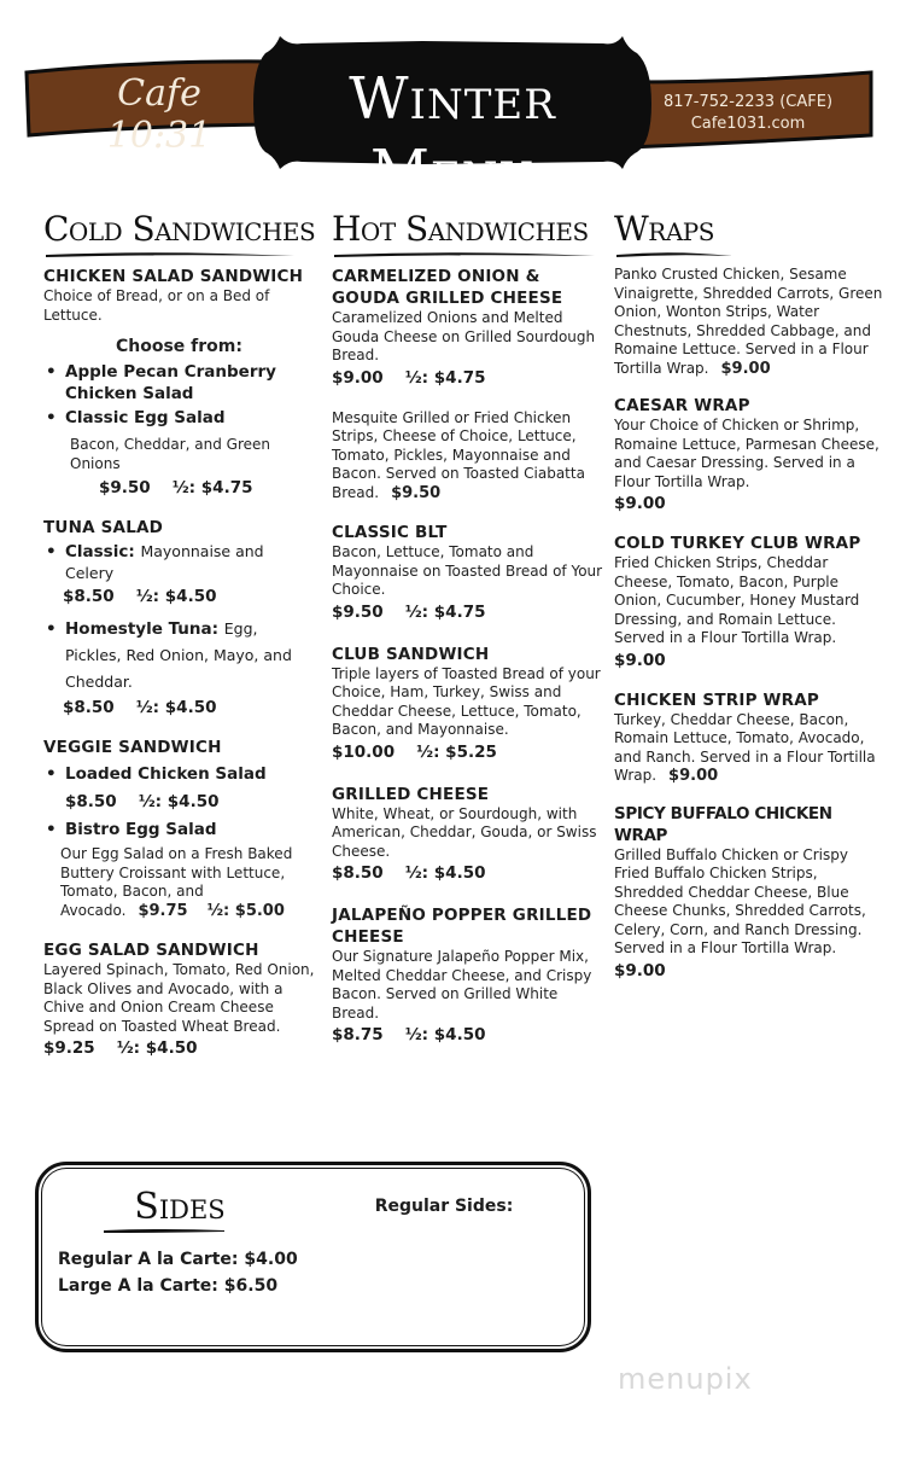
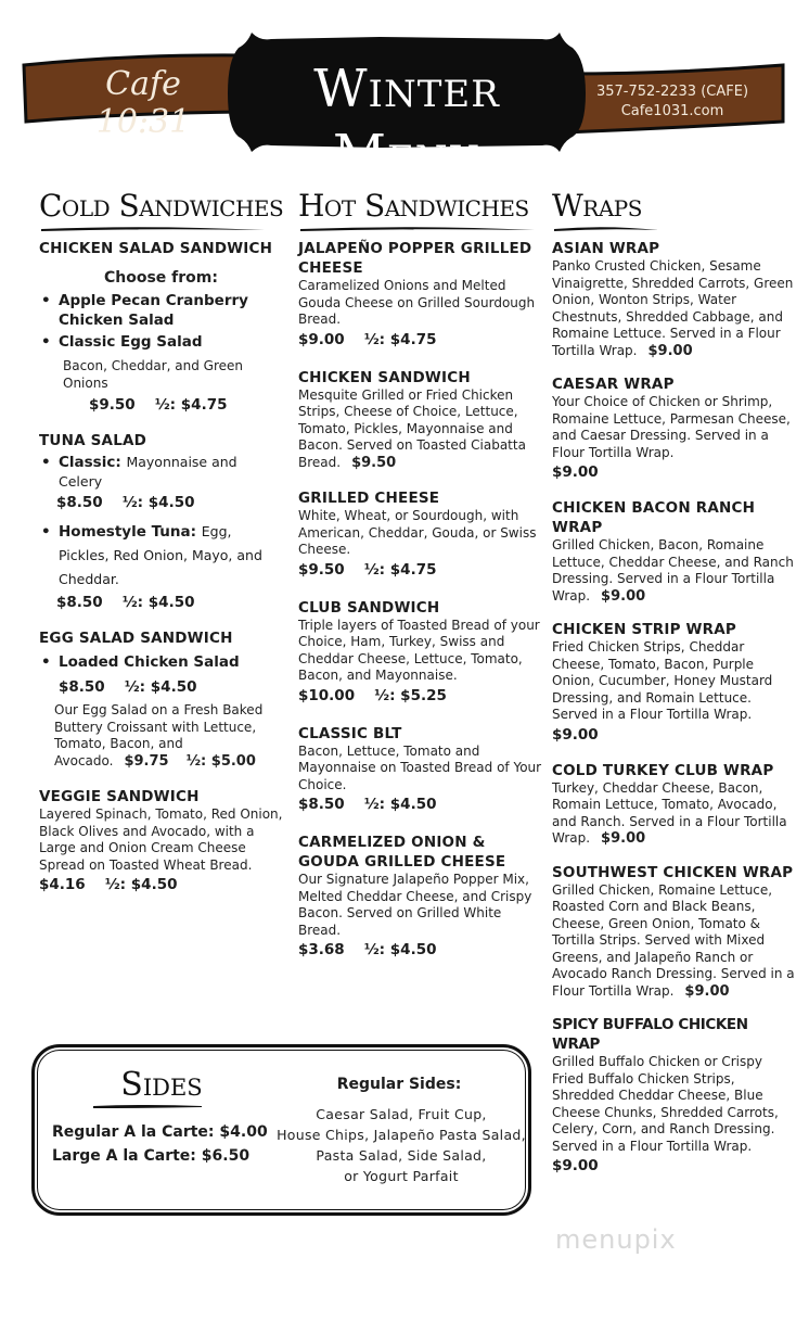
  Cafe 10:31
  Winter Menu
- 817-752-2233 (CAFE)
+ 357-752-2233 (CAFE)
  Cafe1031.com
  Cold Sandwiches
  CHICKEN SALAD SANDWICH
- Choice of Bread, or on a Bed of Lettuce.
  Choose from:
  Apple Pecan Cranberry Chicken Salad
  Classic Egg Salad
  Bacon, Cheddar, and Green Onions
  $9.50 ½: $4.75
  TUNA SALAD
  Classic: Mayonnaise and Celery
  $8.50 ½: $4.50
  Homestyle Tuna: Egg, Pickles, Red Onion, Mayo, and Cheddar.
  $8.50 ½: $4.50
- VEGGIE SANDWICH
+ EGG SALAD SANDWICH
  Loaded Chicken Salad
  $8.50 ½: $4.50
- Bistro Egg Salad
  Our Egg Salad on a Fresh Baked Buttery Croissant with Lettuce, Tomato, Bacon, and Avocado. $9.75 ½: $5.00
- EGG SALAD SANDWICH
+ VEGGIE SANDWICH
- Layered Spinach, Tomato, Red Onion, Black Olives and Avocado, with a Chive and Onion Cream Cheese Spread on Toasted Wheat Bread.
+ Layered Spinach, Tomato, Red Onion, Black Olives and Avocado, with a Large and Onion Cream Cheese Spread on Toasted Wheat Bread.
- $9.25 ½: $4.50
+ $4.16 ½: $4.50
  Hot Sandwiches
- CARMELIZED ONION & GOUDA GRILLED CHEESE
+ JALAPEÑO POPPER GRILLED CHEESE
  Caramelized Onions and Melted Gouda Cheese on Grilled Sourdough Bread.
  $9.00 ½: $4.75
+ CHICKEN SANDWICH
  Mesquite Grilled or Fried Chicken Strips, Cheese of Choice, Lettuce, Tomato, Pickles, Mayonnaise and Bacon. Served on Toasted Ciabatta Bread. $9.50
- CLASSIC BLT
+ GRILLED CHEESE
- Bacon, Lettuce, Tomato and Mayonnaise on Toasted Bread of Your Choice.
+ White, Wheat, or Sourdough, with American, Cheddar, Gouda, or Swiss Cheese.
  $9.50 ½: $4.75
  CLUB SANDWICH
  Triple layers of Toasted Bread of your Choice, Ham, Turkey, Swiss and Cheddar Cheese, Lettuce, Tomato, Bacon, and Mayonnaise.
  $10.00 ½: $5.25
- GRILLED CHEESE
+ CLASSIC BLT
- White, Wheat, or Sourdough, with American, Cheddar, Gouda, or Swiss Cheese.
+ Bacon, Lettuce, Tomato and Mayonnaise on Toasted Bread of Your Choice.
  $8.50 ½: $4.50
- JALAPEÑO POPPER GRILLED CHEESE
+ CARMELIZED ONION & GOUDA GRILLED CHEESE
  Our Signature Jalapeño Popper Mix, Melted Cheddar Cheese, and Crispy Bacon. Served on Grilled White Bread.
- $8.75 ½: $4.50
+ $3.68 ½: $4.50
  Wraps
+ ASIAN WRAP
  Panko Crusted Chicken, Sesame Vinaigrette, Shredded Carrots, Green Onion, Wonton Strips, Water Chestnuts, Shredded Cabbage, and Romaine Lettuce. Served in a Flour Tortilla Wrap. $9.00
  CAESAR WRAP
  Your Choice of Chicken or Shrimp, Romaine Lettuce, Parmesan Cheese, and Caesar Dressing. Served in a Flour Tortilla Wrap.
  $9.00
+ CHICKEN BACON RANCH WRAP
+ Grilled Chicken, Bacon, Romaine Lettuce, Cheddar Cheese, and Ranch Dressing. Served in a Flour Tortilla Wrap. $9.00
- COLD TURKEY CLUB WRAP
+ CHICKEN STRIP WRAP
  Fried Chicken Strips, Cheddar Cheese, Tomato, Bacon, Purple Onion, Cucumber, Honey Mustard Dressing, and Romain Lettuce. Served in a Flour Tortilla Wrap.
  $9.00
- CHICKEN STRIP WRAP
+ COLD TURKEY CLUB WRAP
  Turkey, Cheddar Cheese, Bacon, Romain Lettuce, Tomato, Avocado, and Ranch. Served in a Flour Tortilla Wrap. $9.00
+ SOUTHWEST CHICKEN WRAP
+ Grilled Chicken, Romaine Lettuce, Roasted Corn and Black Beans, Cheese, Green Onion, Tomato & Tortilla Strips. Served with Mixed Greens, and Jalapeño Ranch or Avocado Ranch Dressing. Served in a Flour Tortilla Wrap. $9.00
  SPICY BUFFALO CHICKEN WRAP
  Grilled Buffalo Chicken or Crispy Fried Buffalo Chicken Strips, Shredded Cheddar Cheese, Blue Cheese Chunks, Shredded Carrots, Celery, Corn, and Ranch Dressing. Served in a Flour Tortilla Wrap.
  $9.00
  Sides
  Regular A la Carte: $4.00
  Large A la Carte: $6.50
  Regular Sides:
+ Caesar Salad, Fruit Cup,
+ House Chips, Jalapeño Pasta Salad,
+ Pasta Salad, Side Salad,
+ or Yogurt Parfait
  menupix
